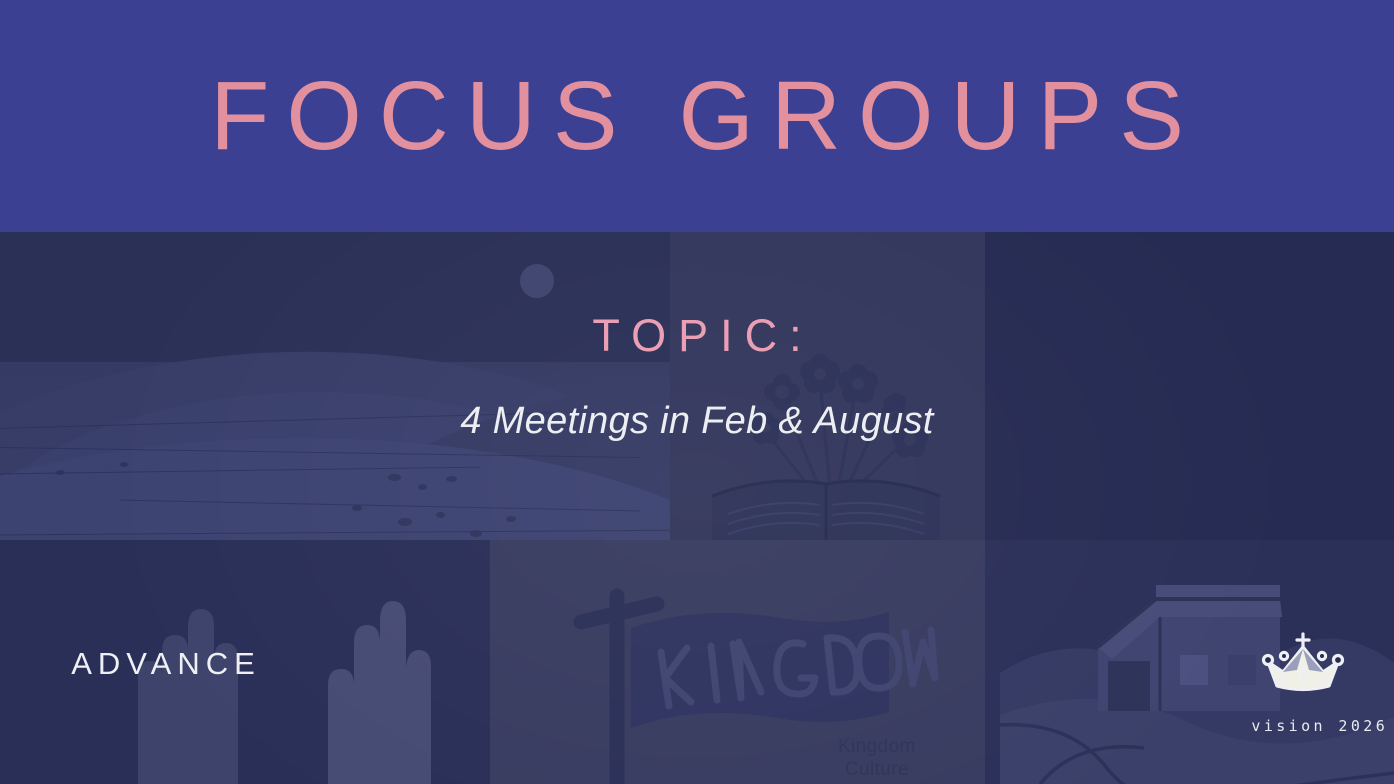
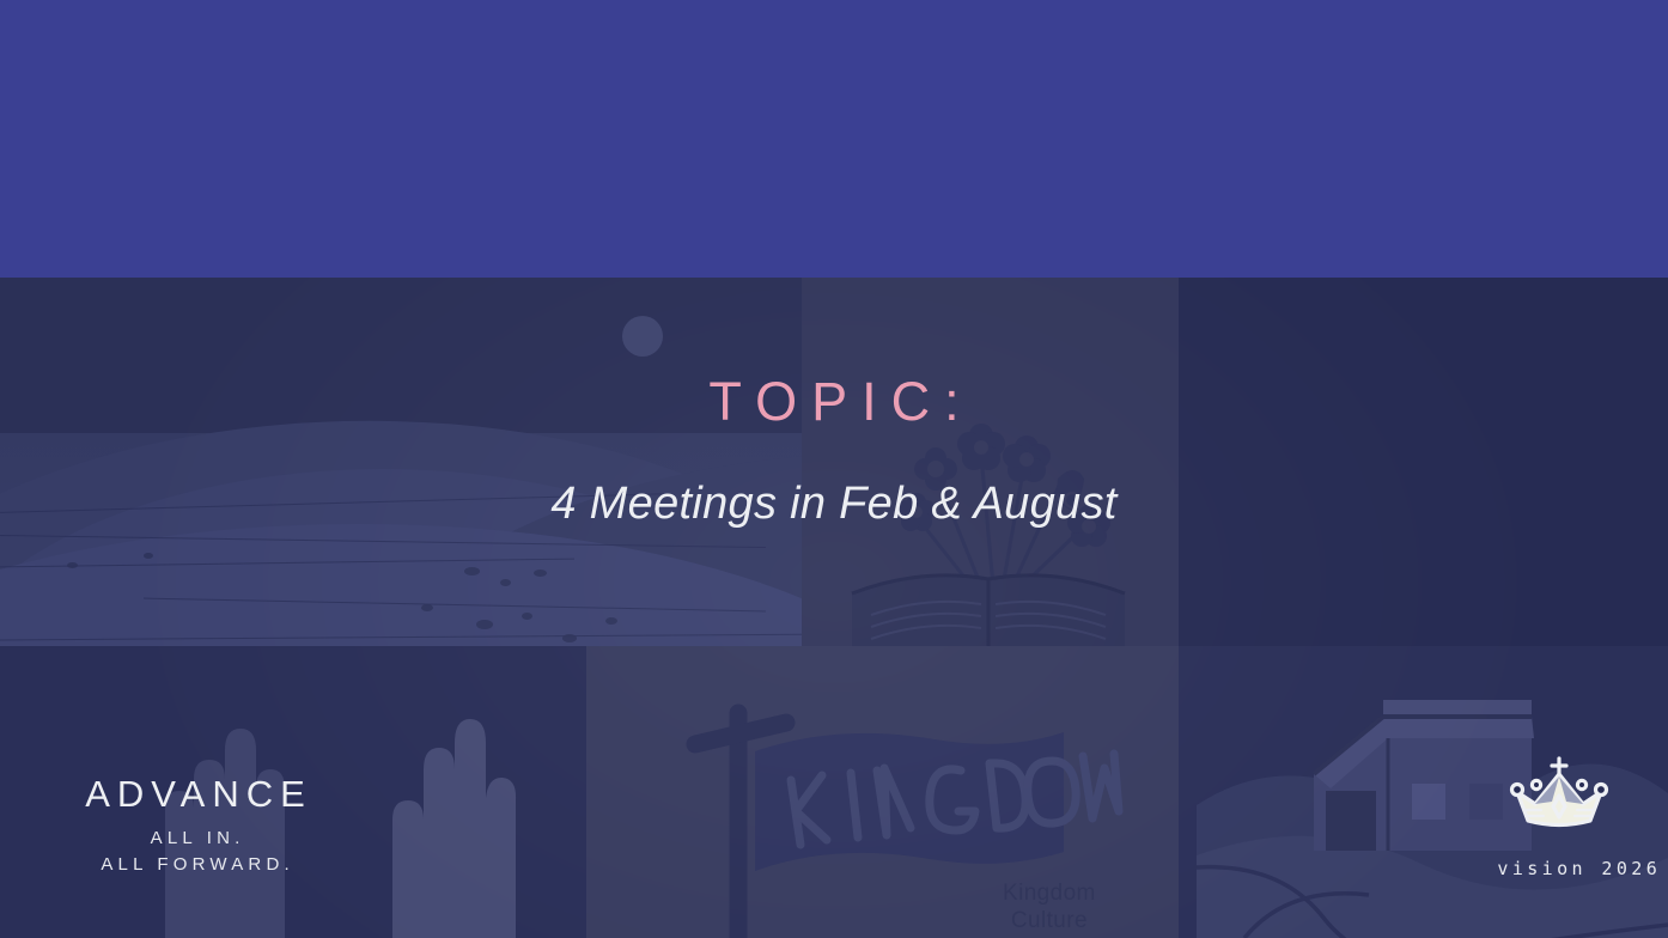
- FOCUS GROUPS
  TOPIC:
  4 Meetings in Feb & August
  ADVANCE
+ ALL IN.
+ ALL FORWARD.
  vision 2026
